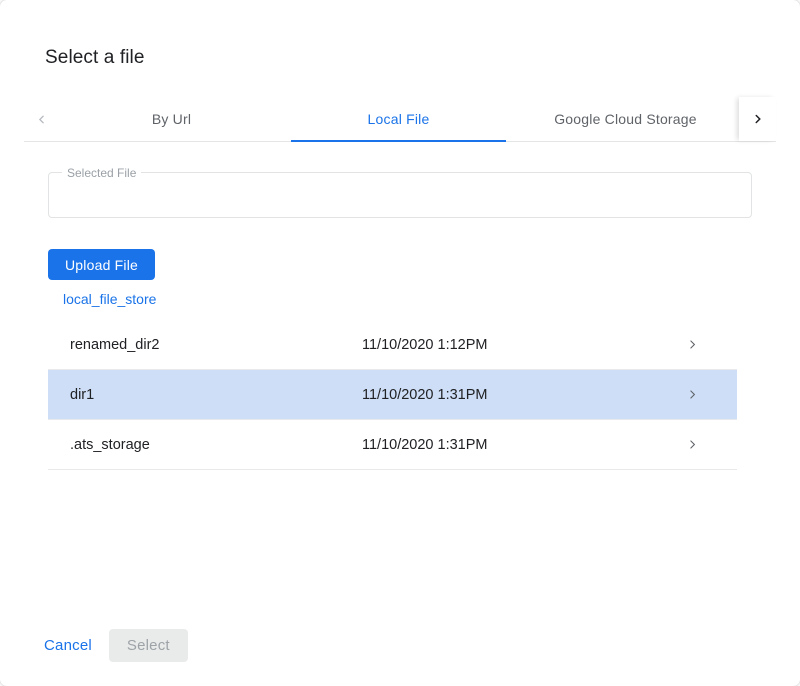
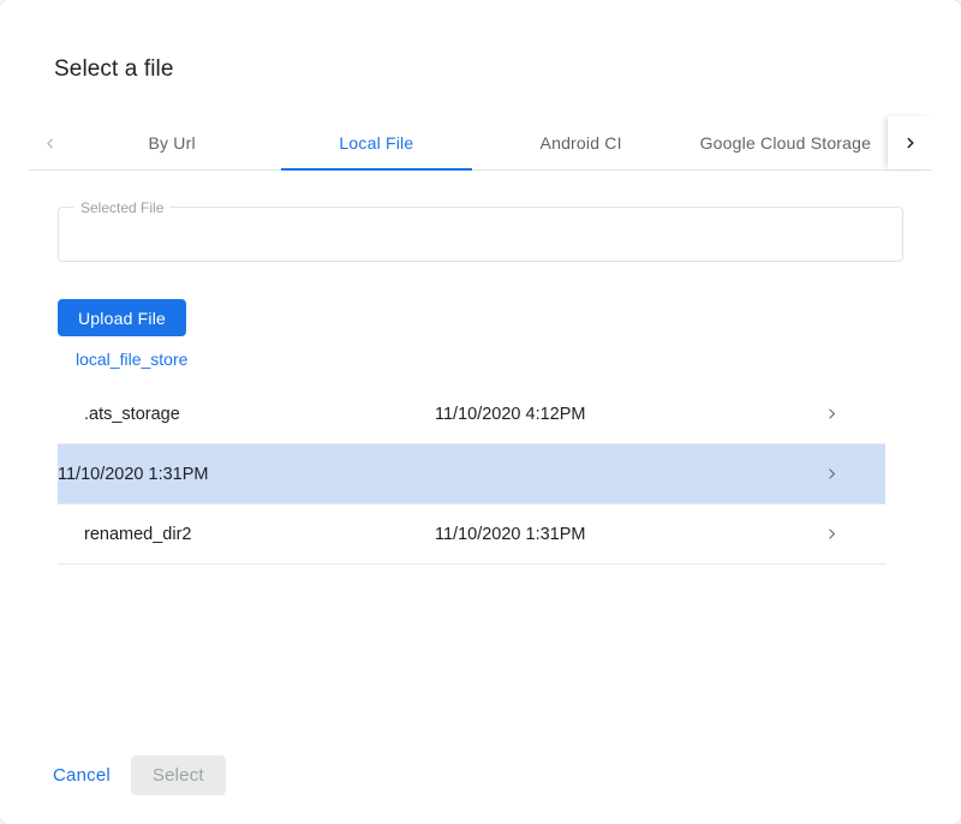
  Select a file
  By Url
  Local File
+ Android CI
  Google Cloud Storage
  Selected File
  Upload File
  local_file_store
- renamed_dir2
+ .ats_storage
- 11/10/2020 1:12PM
+ 11/10/2020 4:12PM
- dir1
  11/10/2020 1:31PM
- .ats_storage
+ renamed_dir2
  11/10/2020 1:31PM
  Cancel
  Select
